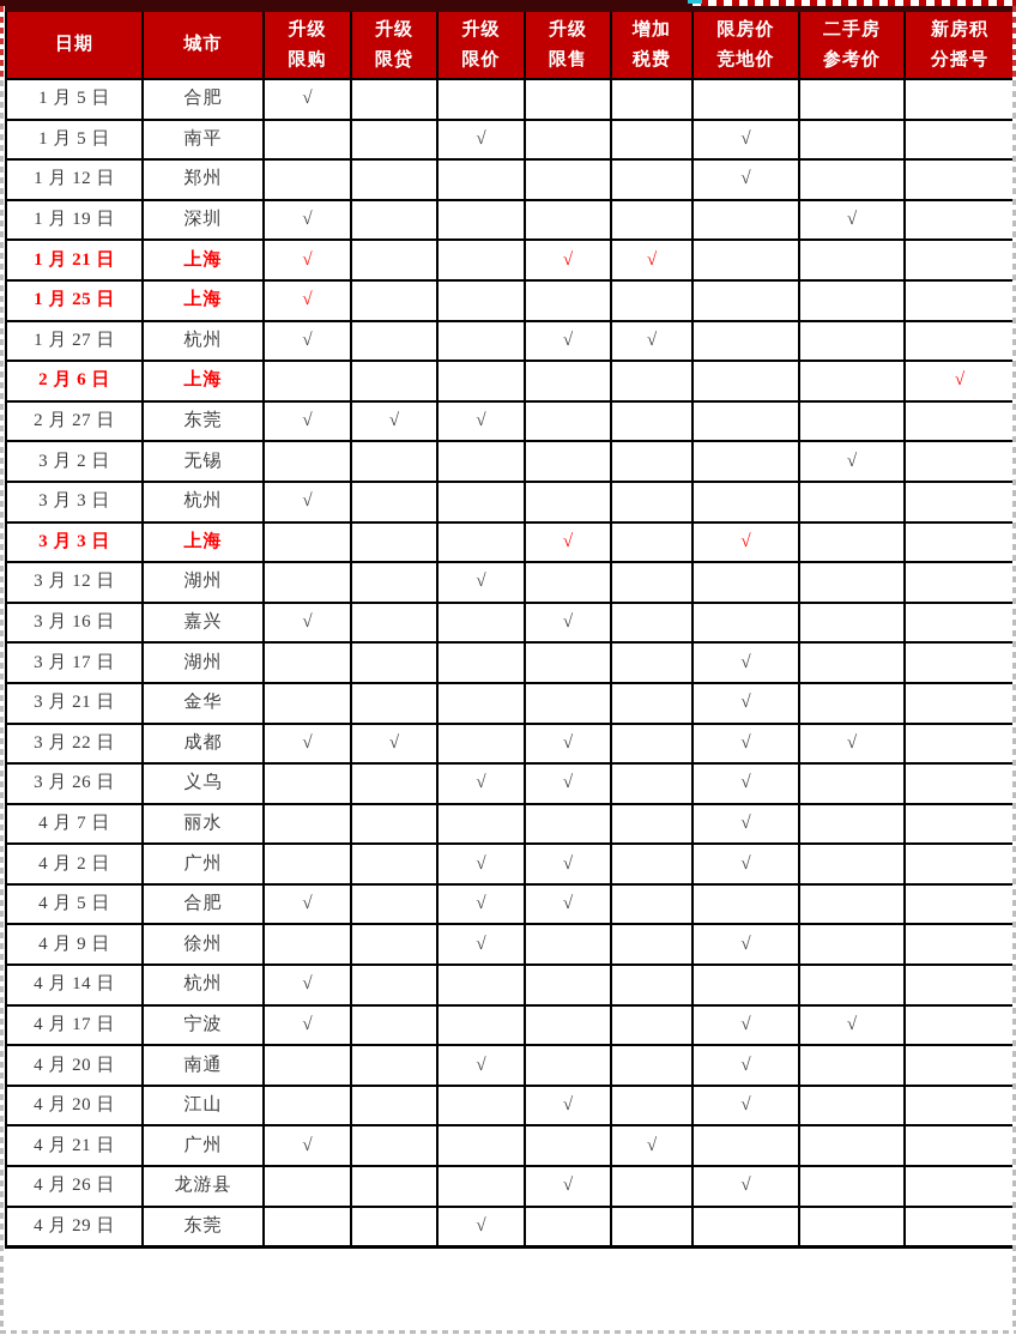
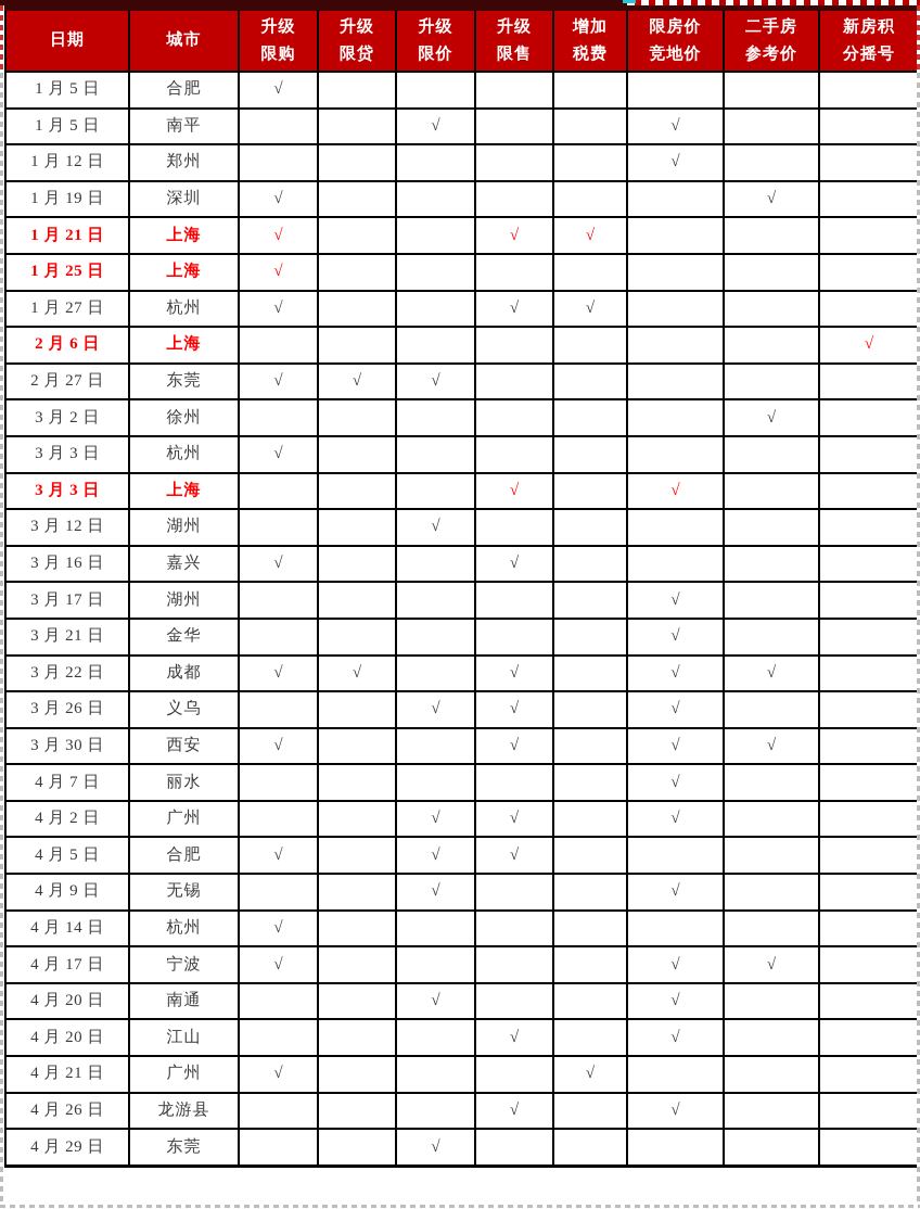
  日期	城市	升级限购	升级限贷	升级限价	升级限售	增加税费	限房价竞地价	二手房参考价	新房积分摇号
  1 月 5 日	合肥	√
  1 月 5 日	南平			√			√
  1 月 12 日	郑州						√
  1 月 19 日	深圳	√						√
  1 月 21 日	上海	√			√	√
  1 月 25 日	上海	√
  1 月 27 日	杭州	√			√	√
  2 月 6 日	上海								√
  2 月 27 日	东莞	√	√	√
- 3 月 2 日	无锡							√
+ 3 月 2 日	徐州							√
  3 月 3 日	杭州	√
  3 月 3 日	上海				√		√
  3 月 12 日	湖州			√
  3 月 16 日	嘉兴	√			√
  3 月 17 日	湖州						√
  3 月 21 日	金华						√
  3 月 22 日	成都	√	√		√		√	√
  3 月 26 日	义乌			√	√		√
+ 3 月 30 日	西安	√			√		√	√
  4 月 7 日	丽水						√
  4 月 2 日	广州			√	√		√
  4 月 5 日	合肥	√		√	√
- 4 月 9 日	徐州			√			√
+ 4 月 9 日	无锡			√			√
  4 月 14 日	杭州	√
  4 月 17 日	宁波	√					√	√
  4 月 20 日	南通			√			√
  4 月 20 日	江山				√		√
  4 月 21 日	广州	√				√
  4 月 26 日	龙游县				√		√
  4 月 29 日	东莞			√
